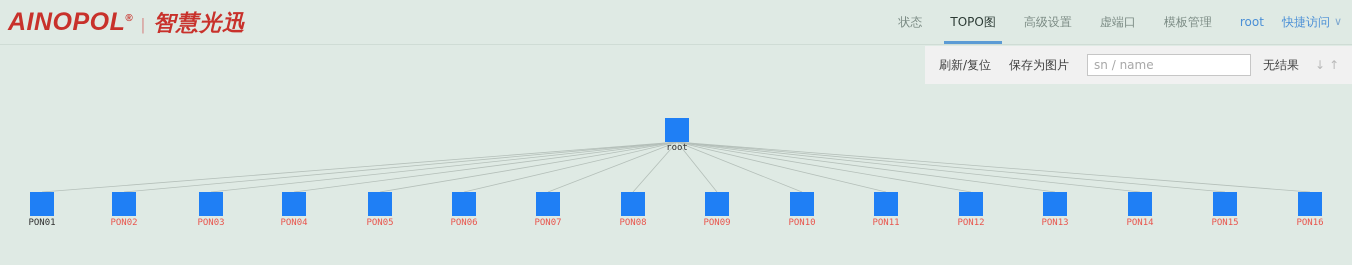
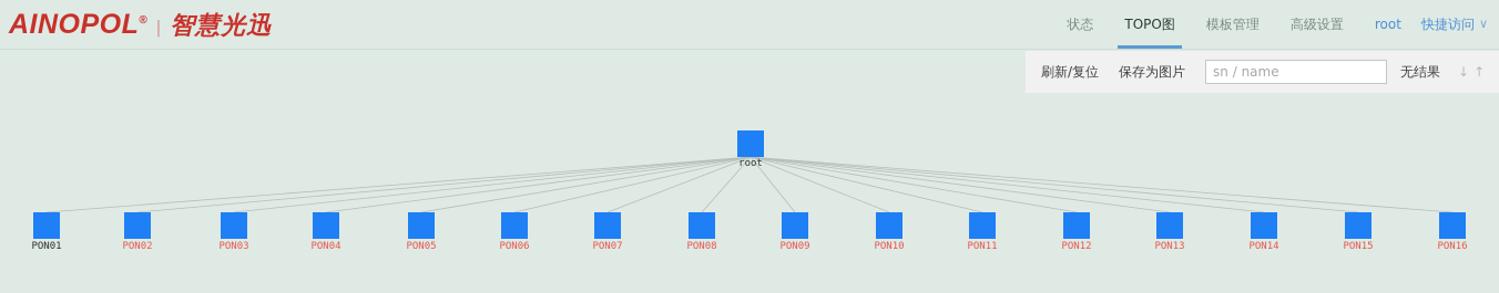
  AINOPOL
  ®
  |
  智慧光迅
  状态
  TOPO图
- 高级设置
+ 模板管理
- 虚端口
- 模板管理
+ 高级设置
  root
  快捷访问
  ∨
  刷新/复位
  保存为图片
  sn / name
  无结果
  ↓↑
  root
  PON01
  PON02
  PON03
  PON04
  PON05
  PON06
  PON07
  PON08
  PON09
  PON10
  PON11
  PON12
  PON13
  PON14
  PON15
  PON16
